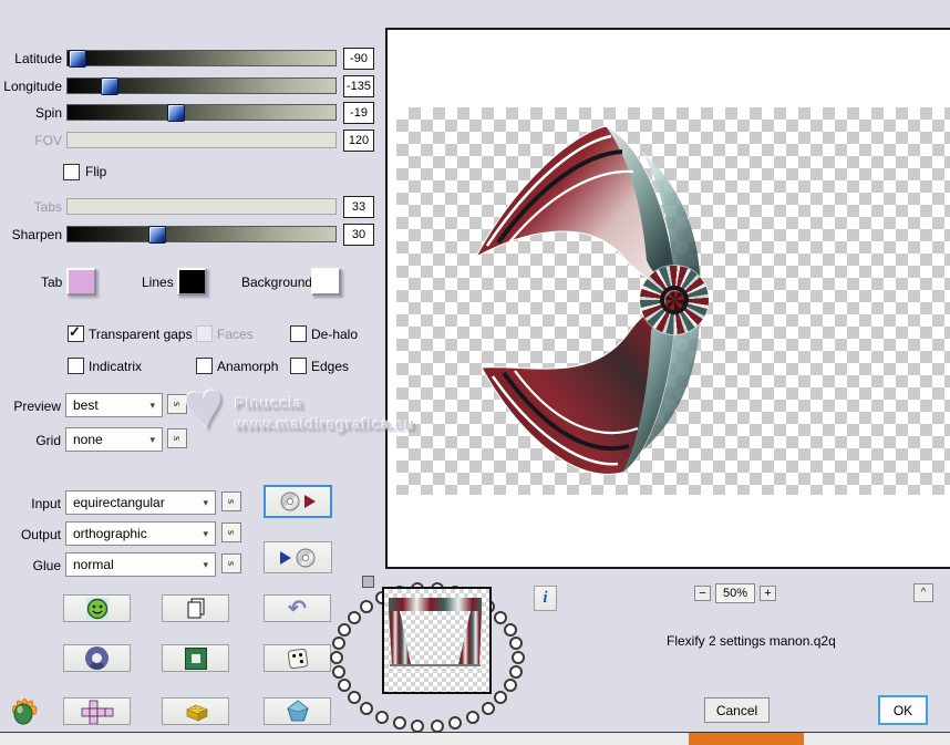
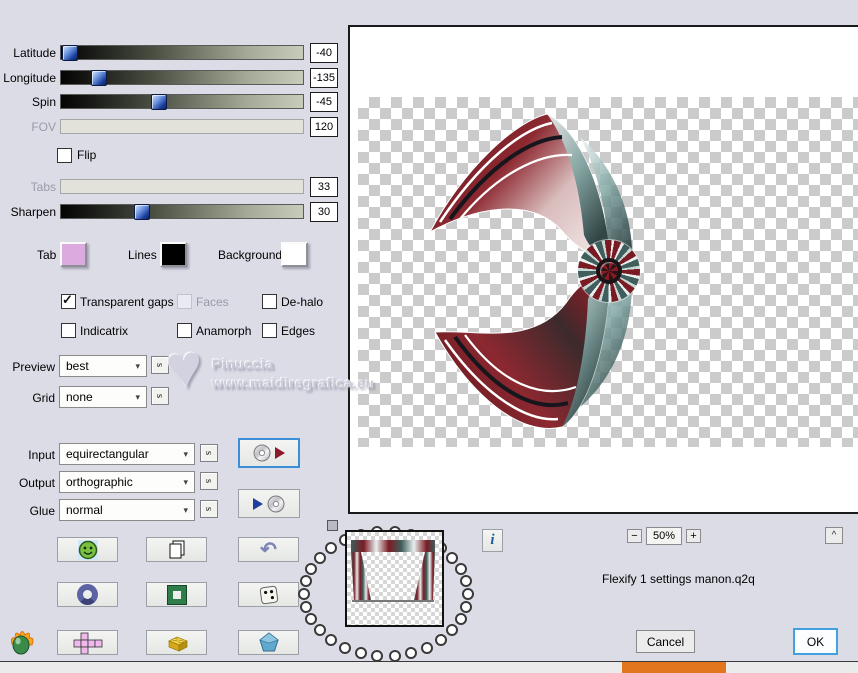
  Latitude
- -90
+ -40
  Longitude
  -135
  Spin
- -19
+ -45
  FOV
  120
  Flip
  Tabs
  33
  Sharpen
  30
  Tab
  Lines
  Background
  Transparent gaps
  Faces
  De-halo
  Indicatrix
  Anamorph
  Edges
  Preview
  best
  ▾
  Grid
  none
  ▾
  Input
  equirectangular
  ▾
  Output
  orthographic
  ▾
  Glue
  normal
  ▾
  ↶
  Pinuccia
  www.maidiregrafica.eu
  i
  −
  50%
  +
  ^
- Flexify 2 settings manon.q2q
+ Flexify 1 settings manon.q2q
  Cancel
  OK
